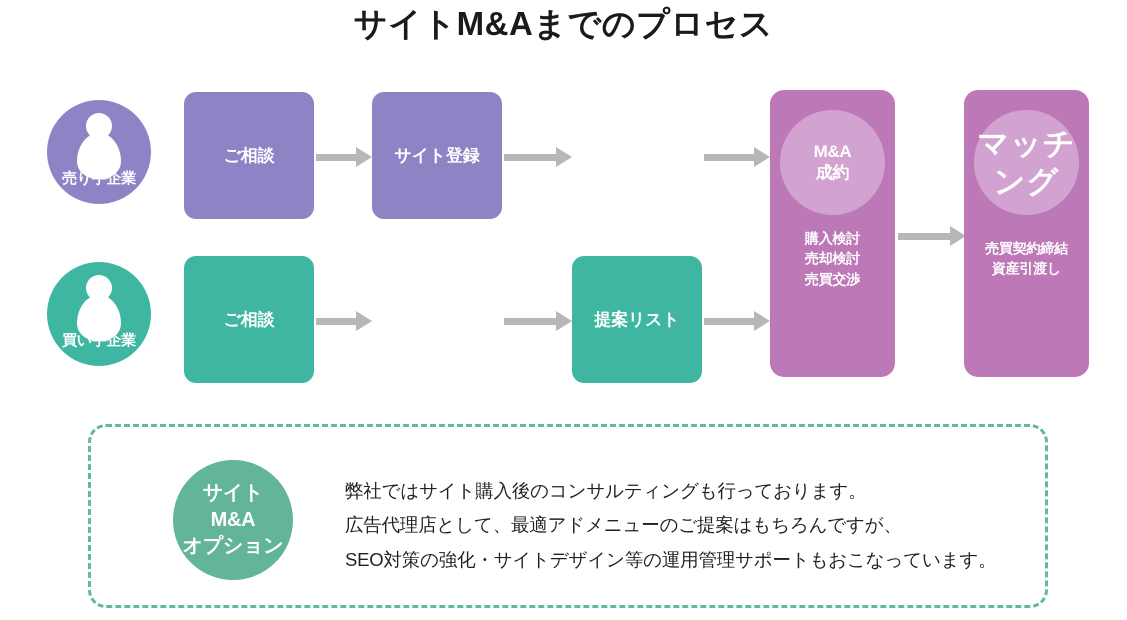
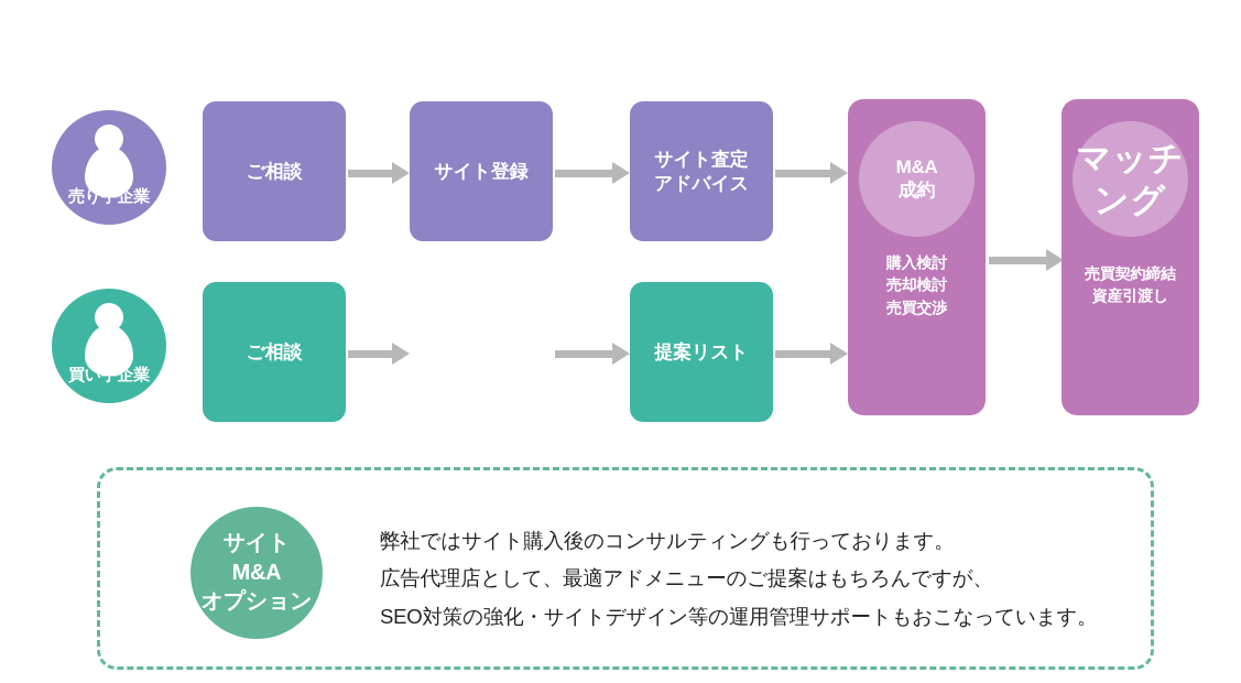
- サイトM&Aまでのプロセス
  売り手企業
  買い手企業
  ご相談
  サイト登録
+ サイト査定
+ アドバイス
  ご相談
  提案リスト
  M&A
  成約
  購入検討
  売却検討
  売買交渉
  マッチング
  売買契約締結
  資産引渡し
  サイト
  M&A
  オプション
  弊社ではサイト購入後のコンサルティングも行っております。
  広告代理店として、最適アドメニューのご提案はもちろんですが、
  SEO対策の強化・サイトデザイン等の運用管理サポートもおこなっています。
